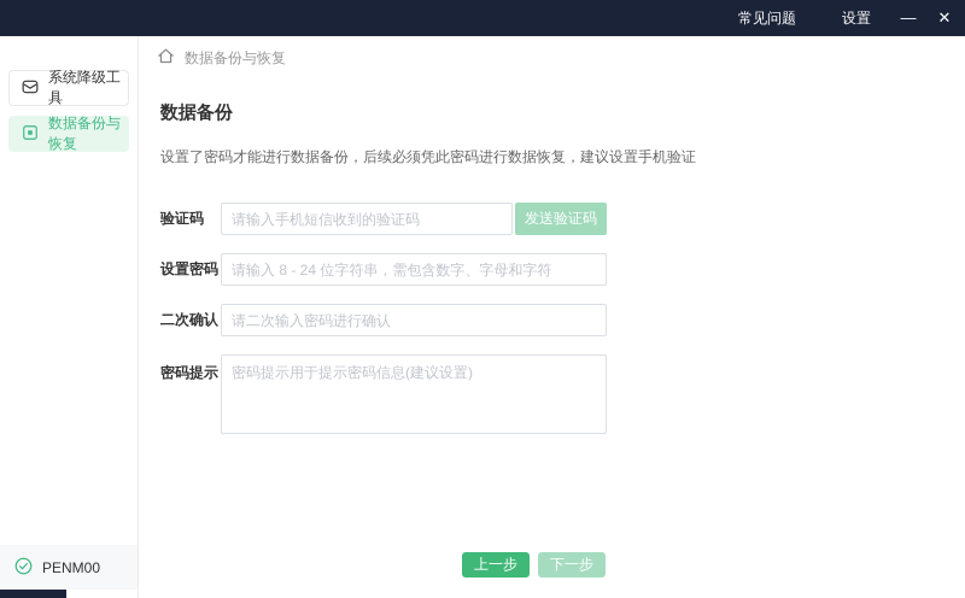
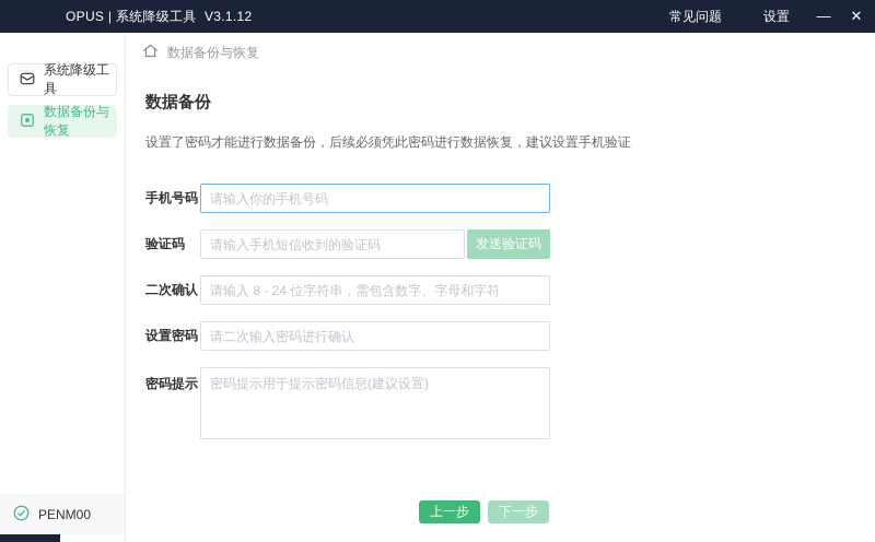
+ OPUS | 系统降级工具 V3.1.12
  常见问题
  设置
  —
  ✕
  系统降级工具
  数据备份与恢复
  PENM00
  数据备份与恢复
  数据备份
  设置了密码才能进行数据备份，后续必须凭此密码进行数据恢复，建议设置手机验证
+ 手机号码
+ 请输入你的手机号码
  验证码
  请输入手机短信收到的验证码
  发送验证码
- 设置密码
+ 二次确认
  请输入 8 - 24 位字符串，需包含数字、字母和字符
- 二次确认
+ 设置密码
  请二次输入密码进行确认
  密码提示
  密码提示用于提示密码信息(建议设置)
  上一步
  下一步
